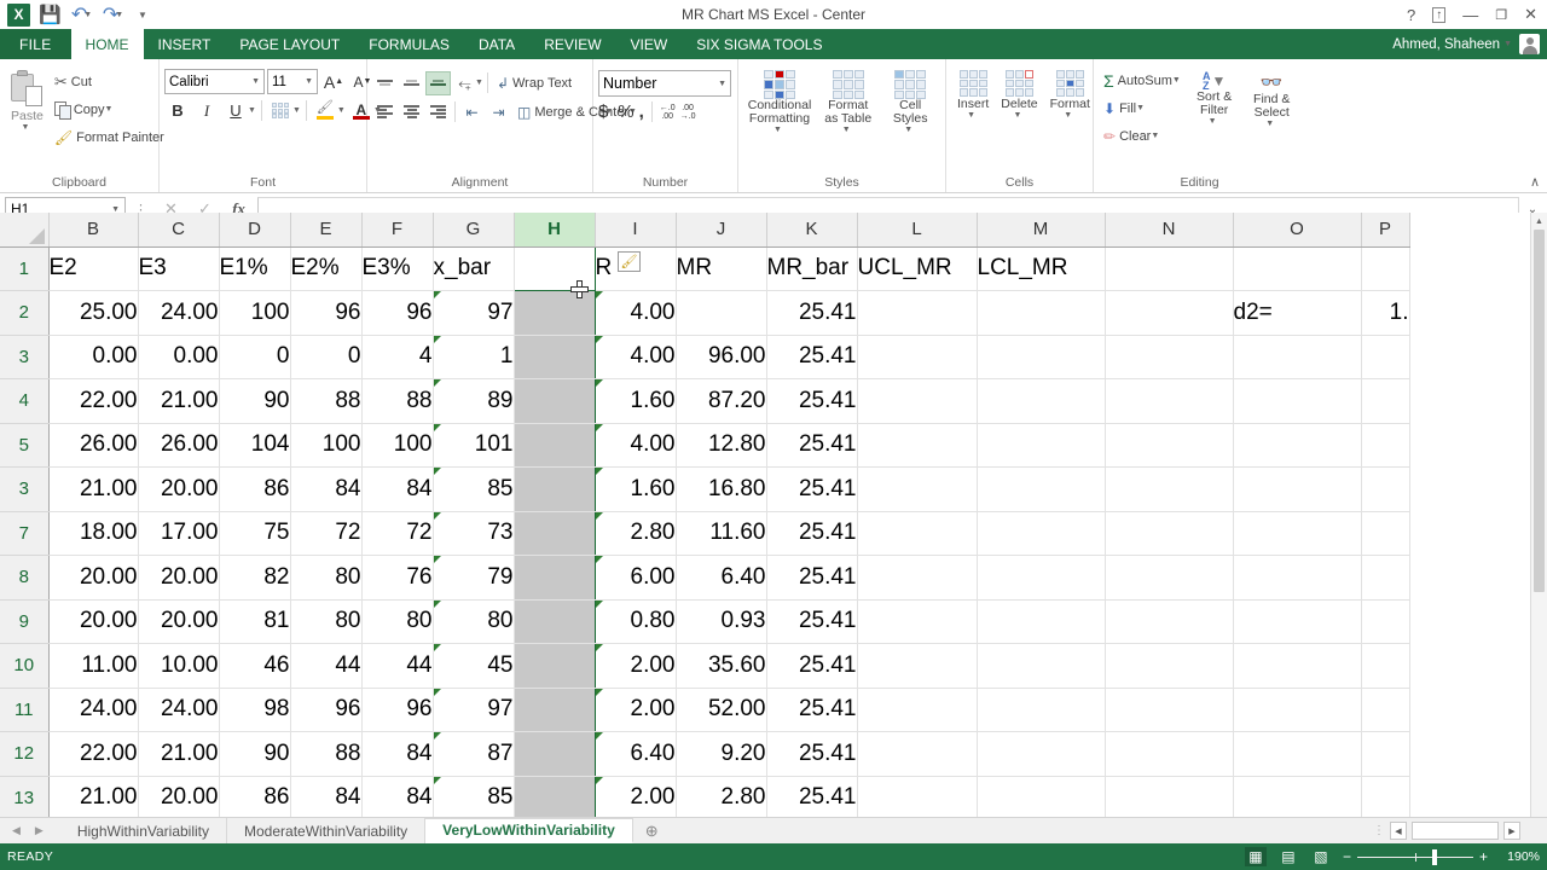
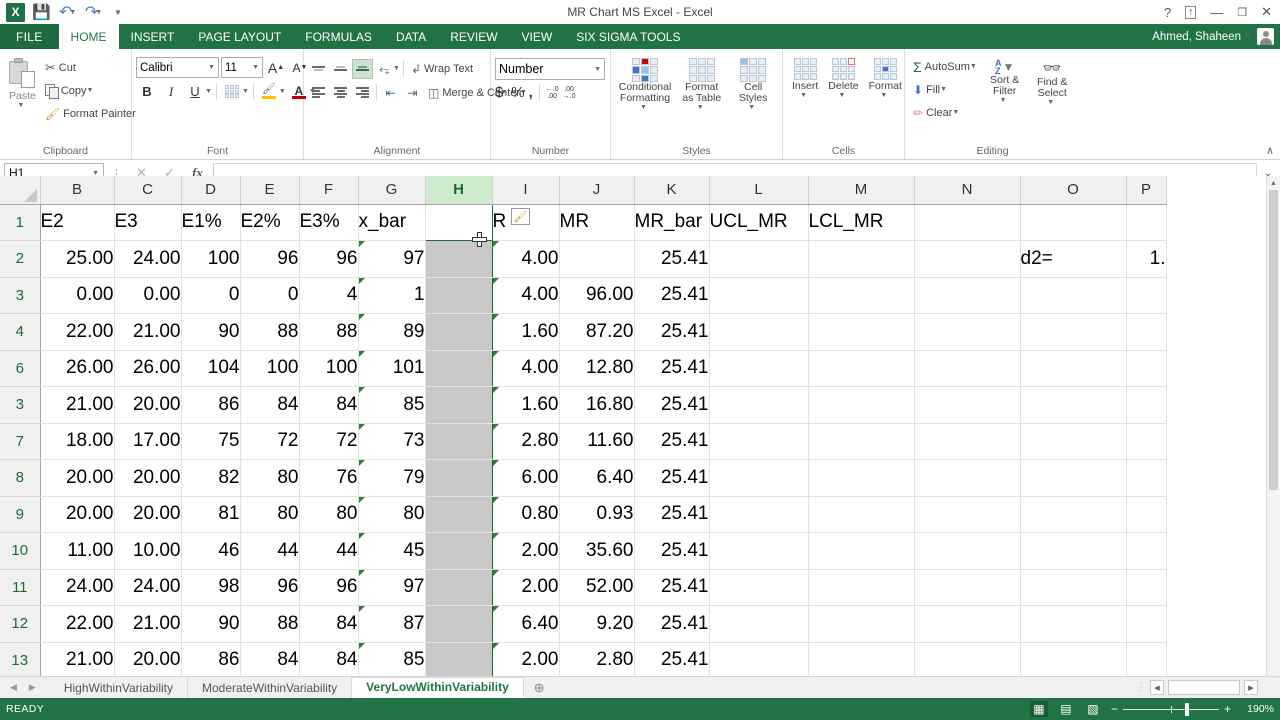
  X
  💾
  ↶
  ↷
  ▼
- MR Chart MS Excel - Center
+ MR Chart MS Excel - Excel
  ?
  ↑
  —
  ❐
  ✕
  FILE
  HOME
  INSERT
  PAGE LAYOUT
  FORMULAS
  DATA
  REVIEW
  VIEW
  SIX SIGMA TOOLS
  Ahmed, Shaheen
  Paste
  ✂
  Cut
  Copy
  🖌
  Format Painter
  Clipboard
  Calibri
  11
  A
  A
  B
  I
  U
  A
  Font
  ⥆
  ↲
  Wrap Text
  ⇤
  ⇥
  ◫
  Merge & Center
  Alignment
  Number
  $
  %
  ,
  Number
  Conditional Formatting
  Format as Table
  Cell Styles
  Styles
  Insert
  Delete
  Format
  Cells
  Σ
  AutoSum
  ⬇
  Fill
  ✏
  Clear
  A
  Z
  ▼
  Sort & Filter
  👓
  Find & Select
  Editing
  ∧
  H1
  ⋮
  ✕
  ✓
  fx
  ⌄
  	B	C	D	E	F	G	H	I	J	K	L	M	N	O	P
  1	E2	E3	E1%	E2%	E3%	x_bar		R	MR	MR_bar	UCL_MR	LCL_MR
  2	25.00	24.00	100	96	96	97		4.00		25.41				d2=	1.
  3	0.00	0.00	0	0	4	1		4.00	96.00	25.41
  4	22.00	21.00	90	88	88	89		1.60	87.20	25.41
- 5	26.00	26.00	104	100	100	101		4.00	12.80	25.41
+ 6	26.00	26.00	104	100	100	101		4.00	12.80	25.41
  3	21.00	20.00	86	84	84	85		1.60	16.80	25.41
  7	18.00	17.00	75	72	72	73		2.80	11.60	25.41
  8	20.00	20.00	82	80	76	79		6.00	6.40	25.41
  9	20.00	20.00	81	80	80	80		0.80	0.93	25.41
  10	11.00	10.00	46	44	44	45		2.00	35.60	25.41
  11	24.00	24.00	98	96	96	97		2.00	52.00	25.41
  12	22.00	21.00	90	88	84	87		6.40	9.20	25.41
  13	21.00	20.00	86	84	84	85		2.00	2.80	25.41
  🖌
  ◀
  ▶
  HighWithinVariability
  ModerateWithinVariability
  VeryLowWithinVariability
  ⊕
  ⋮
  READY
  ▦
  ▤
  ▧
  −
  +
  190%
